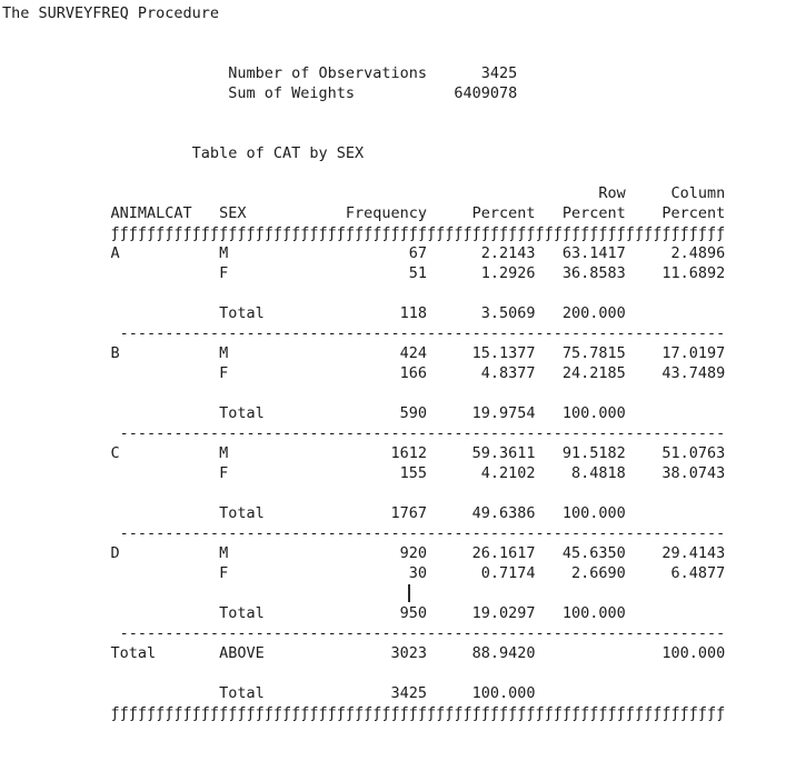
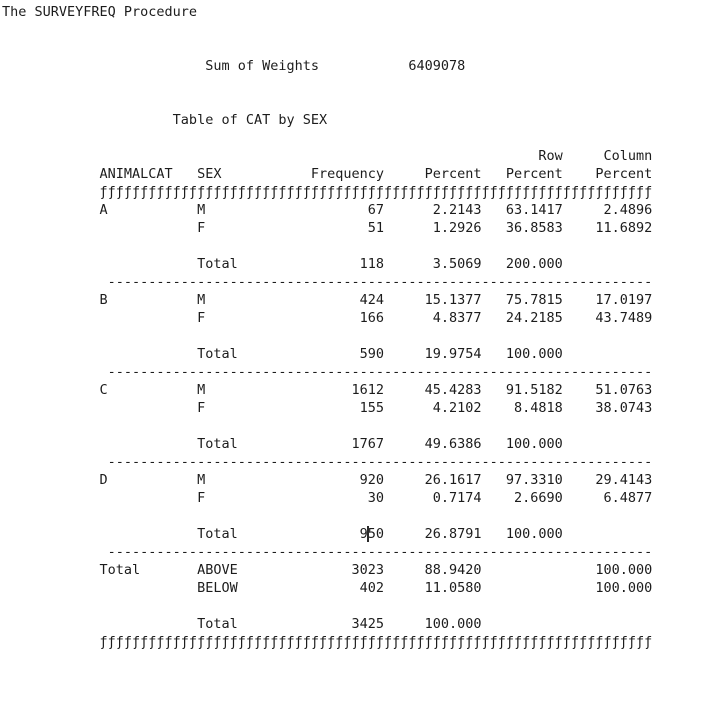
  The SURVEYFREQ Procedure
- Number of Observations 3425
  Sum of Weights 6409078
  Table of CAT by SEX
  Row Column
  ANIMALCAT SEX Frequency Percent Percent Percent
  ƒƒƒƒƒƒƒƒƒƒƒƒƒƒƒƒƒƒƒƒƒƒƒƒƒƒƒƒƒƒƒƒƒƒƒƒƒƒƒƒƒƒƒƒƒƒƒƒƒƒƒƒƒƒƒƒƒƒƒƒƒƒƒƒƒƒƒƒ
  A M 67 2.2143 63.1417 2.4896
  F 51 1.2926 36.8583 11.6892
  Total 118 3.5069 200.000
  -------------------------------------------------------------------
  B M 424 15.1377 75.7815 17.0197
  F 166 4.8377 24.2185 43.7489
  Total 590 19.9754 100.000
  -------------------------------------------------------------------
- C M 1612 59.3611 91.5182 51.0763
+ C M 1612 45.4283 91.5182 51.0763
  F 155 4.2102 8.4818 38.0743
  Total 1767 49.6386 100.000
  -------------------------------------------------------------------
- D M 920 26.1617 45.6350 29.4143
+ D M 920 26.1617 97.3310 29.4143
  F 30 0.7174 2.6690 6.4877
- Total 950 19.0297 100.000
+ Total 950 26.8791 100.000
  -------------------------------------------------------------------
  Total ABOVE 3023 88.9420 100.000
+ BELOW 402 11.0580 100.000
  Total 3425 100.000
  ƒƒƒƒƒƒƒƒƒƒƒƒƒƒƒƒƒƒƒƒƒƒƒƒƒƒƒƒƒƒƒƒƒƒƒƒƒƒƒƒƒƒƒƒƒƒƒƒƒƒƒƒƒƒƒƒƒƒƒƒƒƒƒƒƒƒƒƒ
